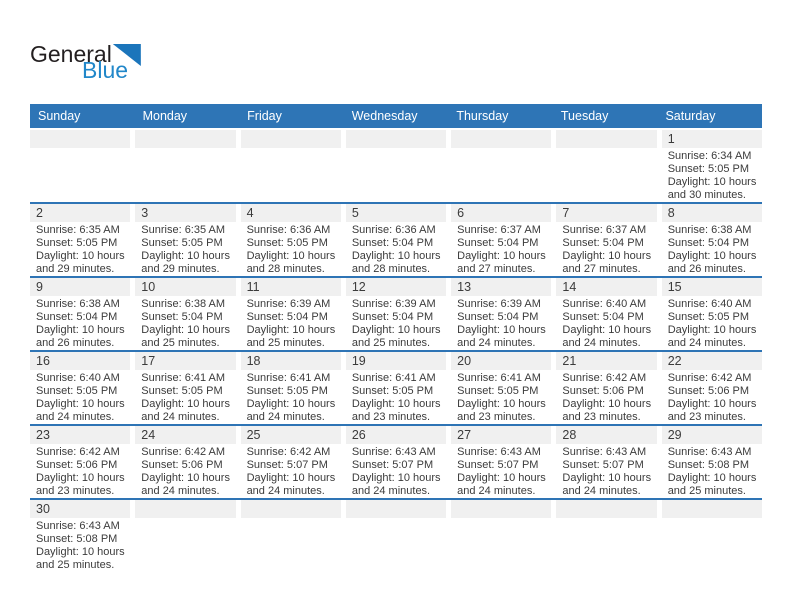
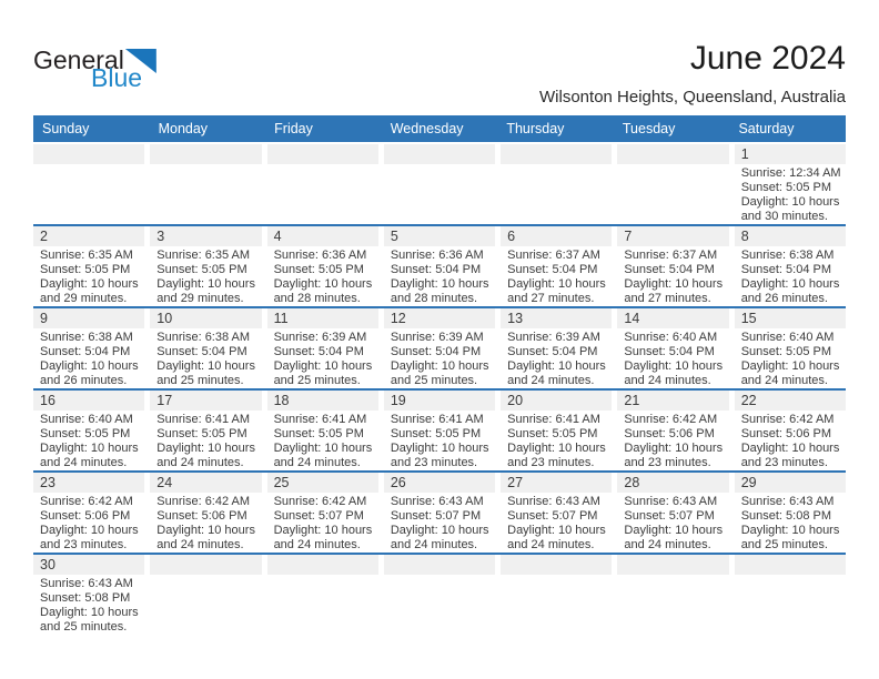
  General
  Blue
+ June 2024
+ Wilsonton Heights, Queensland, Australia
  Sunday
  Monday
  Friday
  Wednesday
  Thursday
  Tuesday
  Saturday
  1
- Sunrise: 6:34 AM
+ Sunrise: 12:34 AM
  Sunset: 5:05 PM
  Daylight: 10 hours
  and 30 minutes.
  2
  Sunrise: 6:35 AM
  Sunset: 5:05 PM
  Daylight: 10 hours
  and 29 minutes.
  3
  Sunrise: 6:35 AM
  Sunset: 5:05 PM
  Daylight: 10 hours
  and 29 minutes.
  4
  Sunrise: 6:36 AM
  Sunset: 5:05 PM
  Daylight: 10 hours
  and 28 minutes.
  5
  Sunrise: 6:36 AM
  Sunset: 5:04 PM
  Daylight: 10 hours
  and 28 minutes.
  6
  Sunrise: 6:37 AM
  Sunset: 5:04 PM
  Daylight: 10 hours
  and 27 minutes.
  7
  Sunrise: 6:37 AM
  Sunset: 5:04 PM
  Daylight: 10 hours
  and 27 minutes.
  8
  Sunrise: 6:38 AM
  Sunset: 5:04 PM
  Daylight: 10 hours
  and 26 minutes.
  9
  Sunrise: 6:38 AM
  Sunset: 5:04 PM
  Daylight: 10 hours
  and 26 minutes.
  10
  Sunrise: 6:38 AM
  Sunset: 5:04 PM
  Daylight: 10 hours
  and 25 minutes.
  11
  Sunrise: 6:39 AM
  Sunset: 5:04 PM
  Daylight: 10 hours
  and 25 minutes.
  12
  Sunrise: 6:39 AM
  Sunset: 5:04 PM
  Daylight: 10 hours
  and 25 minutes.
  13
  Sunrise: 6:39 AM
  Sunset: 5:04 PM
  Daylight: 10 hours
  and 24 minutes.
  14
  Sunrise: 6:40 AM
  Sunset: 5:04 PM
  Daylight: 10 hours
  and 24 minutes.
  15
  Sunrise: 6:40 AM
  Sunset: 5:05 PM
  Daylight: 10 hours
  and 24 minutes.
  16
  Sunrise: 6:40 AM
  Sunset: 5:05 PM
  Daylight: 10 hours
  and 24 minutes.
  17
  Sunrise: 6:41 AM
  Sunset: 5:05 PM
  Daylight: 10 hours
  and 24 minutes.
  18
  Sunrise: 6:41 AM
  Sunset: 5:05 PM
  Daylight: 10 hours
  and 24 minutes.
  19
  Sunrise: 6:41 AM
  Sunset: 5:05 PM
  Daylight: 10 hours
  and 23 minutes.
  20
  Sunrise: 6:41 AM
  Sunset: 5:05 PM
  Daylight: 10 hours
  and 23 minutes.
  21
  Sunrise: 6:42 AM
  Sunset: 5:06 PM
  Daylight: 10 hours
  and 23 minutes.
  22
  Sunrise: 6:42 AM
  Sunset: 5:06 PM
  Daylight: 10 hours
  and 23 minutes.
  23
  Sunrise: 6:42 AM
  Sunset: 5:06 PM
  Daylight: 10 hours
  and 23 minutes.
  24
  Sunrise: 6:42 AM
  Sunset: 5:06 PM
  Daylight: 10 hours
  and 24 minutes.
  25
  Sunrise: 6:42 AM
  Sunset: 5:07 PM
  Daylight: 10 hours
  and 24 minutes.
  26
  Sunrise: 6:43 AM
  Sunset: 5:07 PM
  Daylight: 10 hours
  and 24 minutes.
  27
  Sunrise: 6:43 AM
  Sunset: 5:07 PM
  Daylight: 10 hours
  and 24 minutes.
  28
  Sunrise: 6:43 AM
  Sunset: 5:07 PM
  Daylight: 10 hours
  and 24 minutes.
  29
  Sunrise: 6:43 AM
  Sunset: 5:08 PM
  Daylight: 10 hours
  and 25 minutes.
  30
  Sunrise: 6:43 AM
  Sunset: 5:08 PM
  Daylight: 10 hours
  and 25 minutes.
